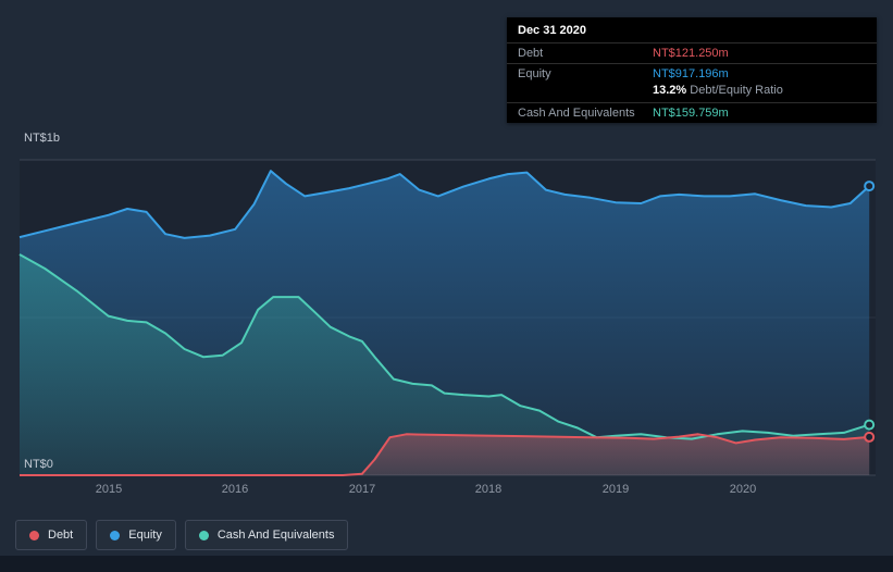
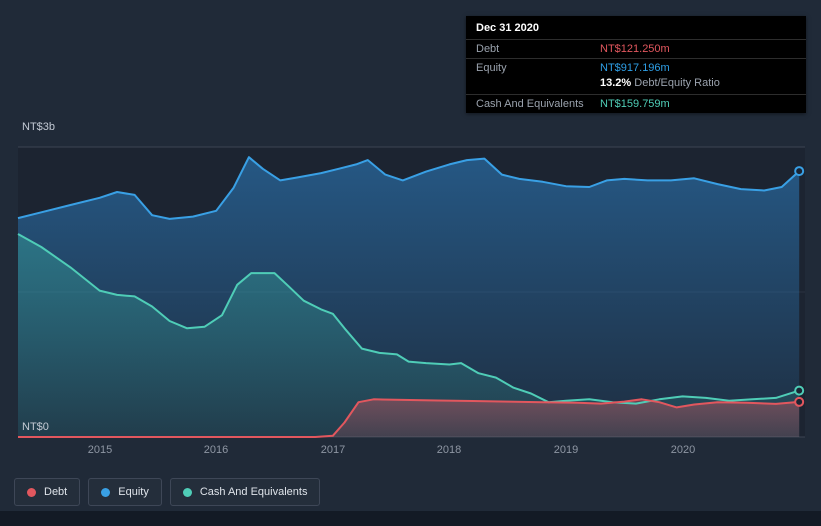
- NT$1b
+ NT$3b
  NT$0
  2015
  2016
  2017
  2018
  2019
  2020
  Dec 31 2020
  Debt
  NT$121.250m
  Equity
  NT$917.196m
  13.2% Debt/Equity Ratio
  Cash And Equivalents
  NT$159.759m
  Debt
  Equity
  Cash And Equivalents
